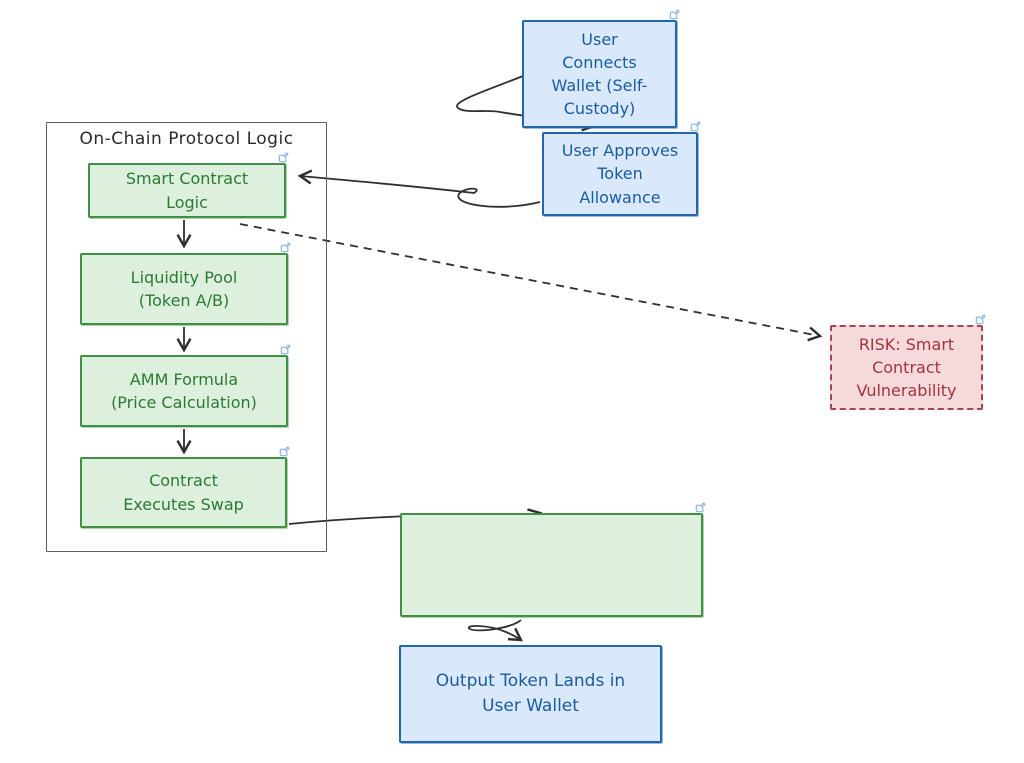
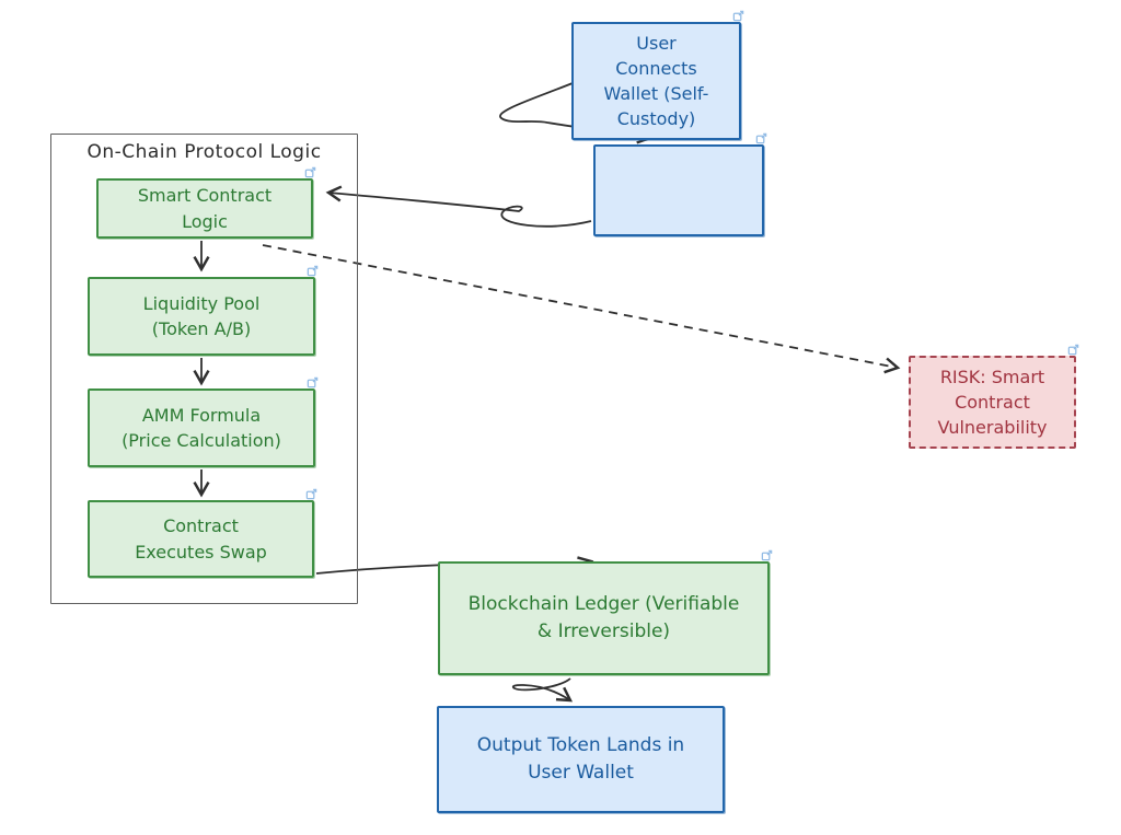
  On-Chain Protocol Logic
  User
  Connects
  Wallet (Self-
  Custody)
- User Approves
- Token
- Allowance
  Smart Contract
  Logic
  Liquidity Pool
  (Token A/B)
  AMM Formula
  (Price Calculation)
  Contract
  Executes Swap
  RISK: Smart
  Contract
  Vulnerability
+ Blockchain Ledger (Verifiable
+ & Irreversible)
  Output Token Lands in
  User Wallet
